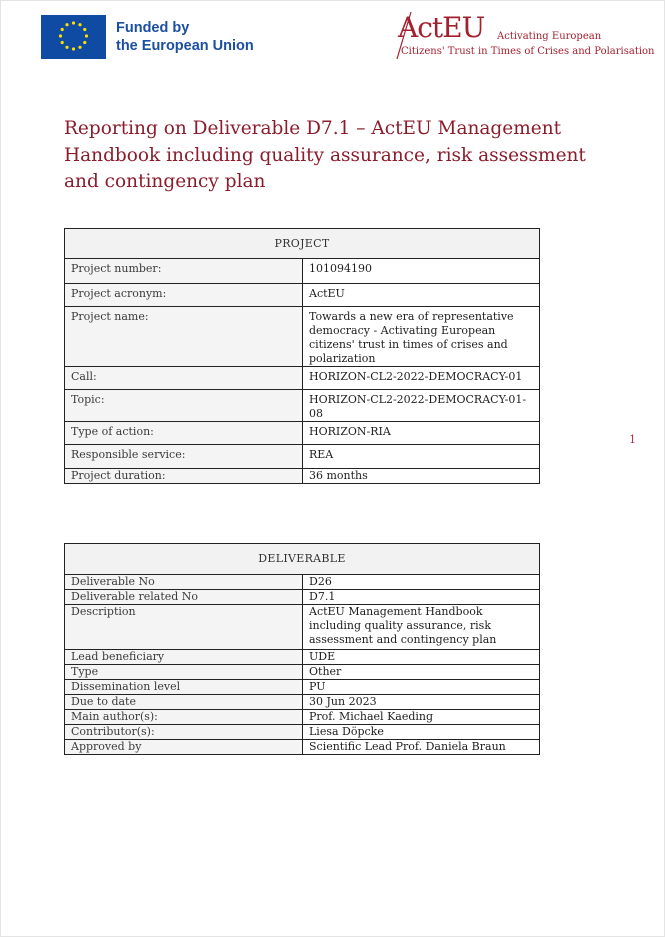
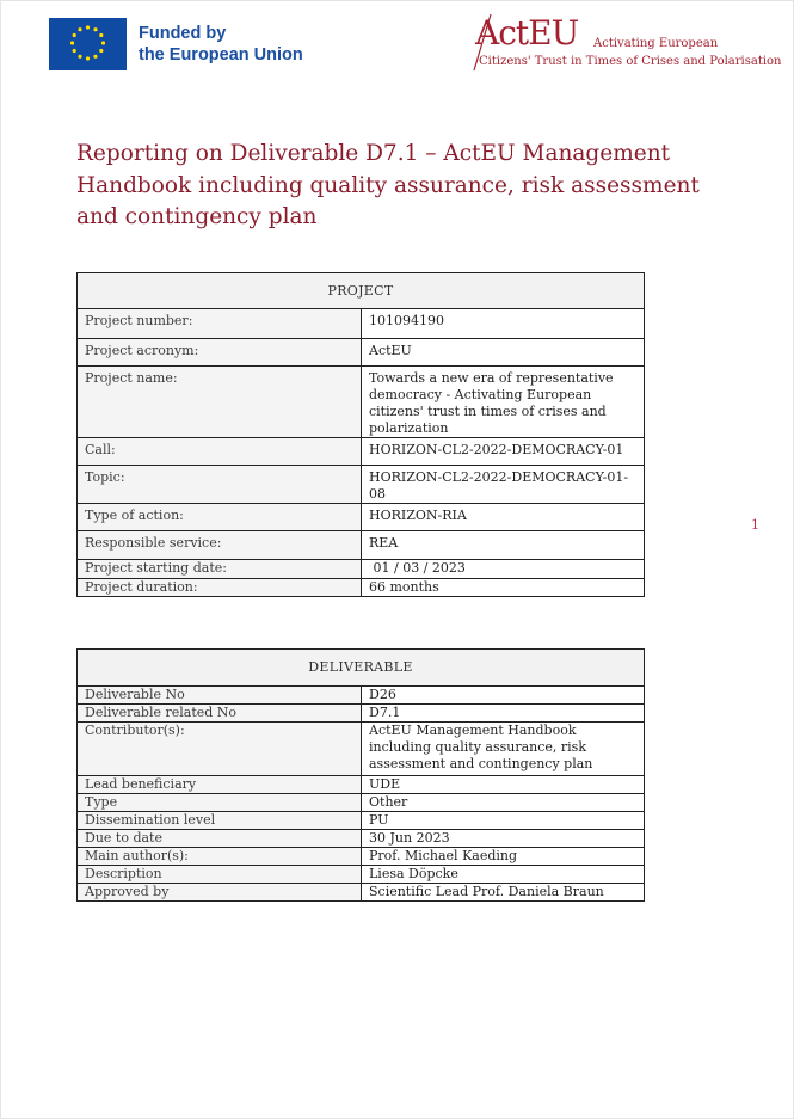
  Funded by
  the European Union
  ActEU
  Activating European
  Citizens' Trust in Times of Crises and Polarisation
  Reporting on Deliverable D7.1 – ActEU Management Handbook including quality assurance, risk assessment and contingency plan
  PROJECT
  Project number:	101094190
  Project acronym:	ActEU
  Project name:	Towards a new era of representative democracy - Activating European citizens' trust in times of crises and polarization
  Call:	HORIZON-CL2-2022-DEMOCRACY-01
  Topic:	HORIZON-CL2-2022-DEMOCRACY-01-08
  Type of action:	HORIZON-RIA
  Responsible service:	REA
+ Project starting date:	01 / 03 / 2023
- Project duration:	36 months
+ Project duration:	66 months
  1
  DELIVERABLE
  Deliverable No	D26
  Deliverable related No	D7.1
- Description	ActEU Management Handbook including quality assurance, risk assessment and contingency plan
+ Contributor(s):	ActEU Management Handbook including quality assurance, risk assessment and contingency plan
  Lead beneficiary	UDE
  Type	Other
  Dissemination level	PU
  Due to date	30 Jun 2023
  Main author(s):	Prof. Michael Kaeding
- Contributor(s):	Liesa Döpcke
+ Description	Liesa Döpcke
  Approved by	Scientific Lead Prof. Daniela Braun
